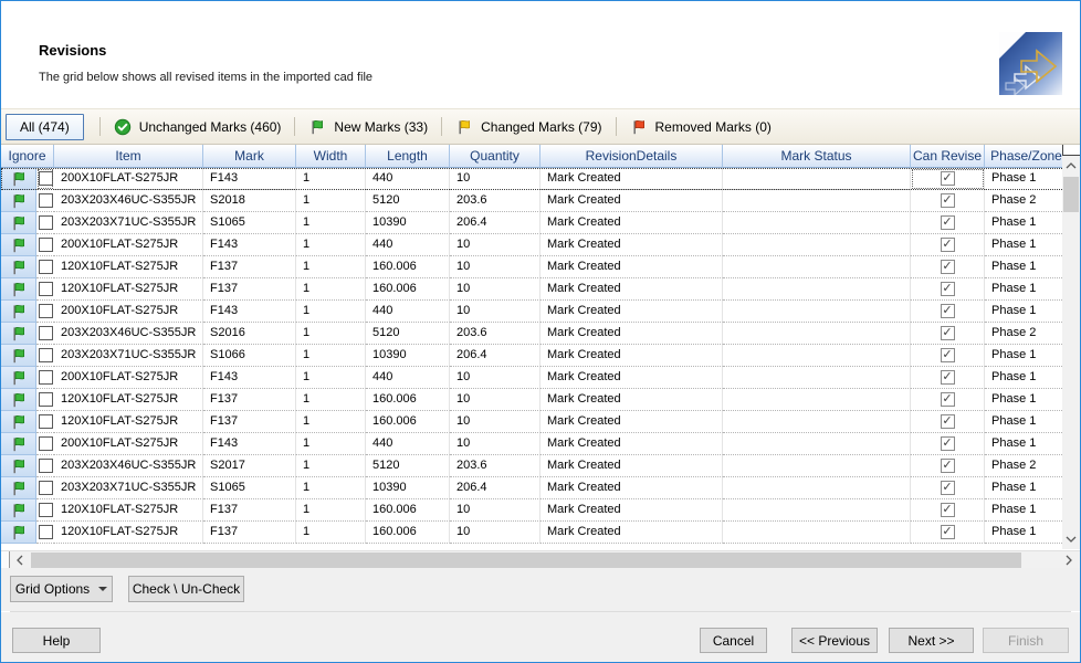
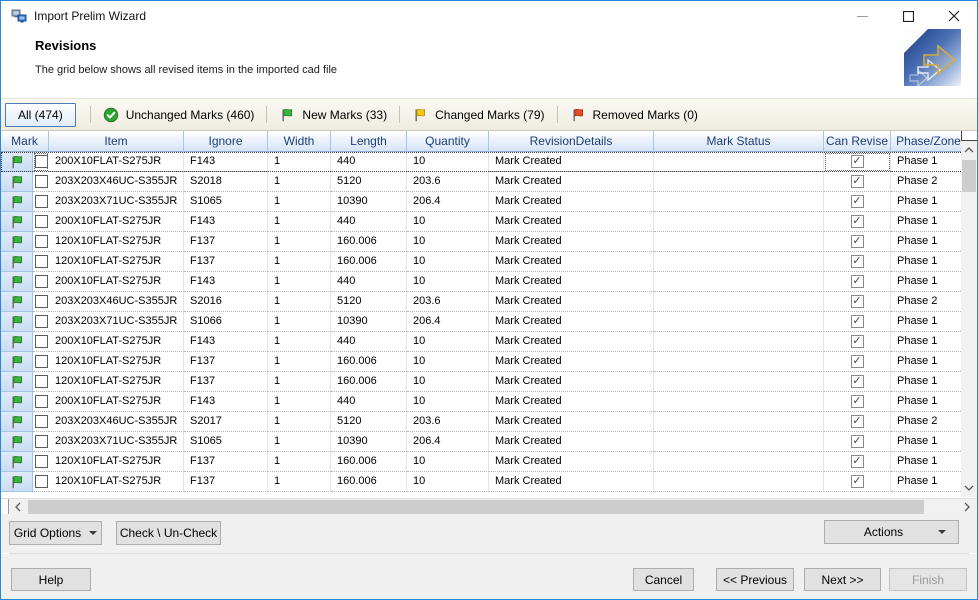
+ Import Prelim Wizard
  Revisions
  The grid below shows all revised items in the imported cad file
  All (474)
  Unchanged Marks (460)
  New Marks (33)
  Changed Marks (79)
  Removed Marks (0)
- Ignore
+ Mark
  Item
- Mark
+ Ignore
  Width
  Length
  Quantity
  RevisionDetails
  Mark Status
  Can Revise
  Phase/Zone
  200X10FLAT-S275JR
  F143
  1
  440
  10
  Mark Created
  ✓
  Phase 1
  203X203X46UC-S355JR
  S2018
  1
  5120
  203.6
  Mark Created
  ✓
  Phase 2
  203X203X71UC-S355JR
  S1065
  1
  10390
  206.4
  Mark Created
  ✓
  Phase 1
  200X10FLAT-S275JR
  F143
  1
  440
  10
  Mark Created
  ✓
  Phase 1
  120X10FLAT-S275JR
  F137
  1
  160.006
  10
  Mark Created
  ✓
  Phase 1
  120X10FLAT-S275JR
  F137
  1
  160.006
  10
  Mark Created
  ✓
  Phase 1
  200X10FLAT-S275JR
  F143
  1
  440
  10
  Mark Created
  ✓
  Phase 1
  203X203X46UC-S355JR
  S2016
  1
  5120
  203.6
  Mark Created
  ✓
  Phase 2
  203X203X71UC-S355JR
  S1066
  1
  10390
  206.4
  Mark Created
  ✓
  Phase 1
  200X10FLAT-S275JR
  F143
  1
  440
  10
  Mark Created
  ✓
  Phase 1
  120X10FLAT-S275JR
  F137
  1
  160.006
  10
  Mark Created
  ✓
  Phase 1
  120X10FLAT-S275JR
  F137
  1
  160.006
  10
  Mark Created
  ✓
  Phase 1
  200X10FLAT-S275JR
  F143
  1
  440
  10
  Mark Created
  ✓
  Phase 1
  203X203X46UC-S355JR
  S2017
  1
  5120
  203.6
  Mark Created
  ✓
  Phase 2
  203X203X71UC-S355JR
  S1065
  1
  10390
  206.4
  Mark Created
  ✓
  Phase 1
  120X10FLAT-S275JR
  F137
  1
  160.006
  10
  Mark Created
  ✓
  Phase 1
  120X10FLAT-S275JR
  F137
  1
  160.006
  10
  Mark Created
  ✓
  Phase 1
  Grid Options
  Check \ Un-Check
+ Actions
  Help
  Cancel
  << Previous
  Next >>
  Finish
